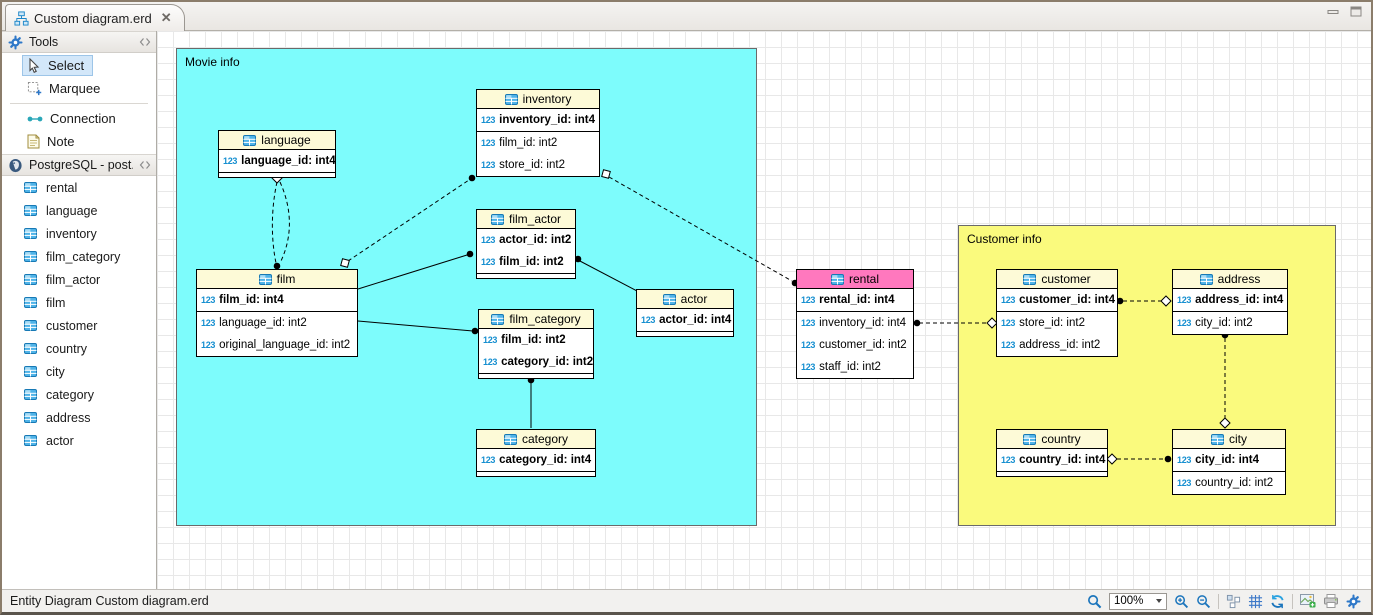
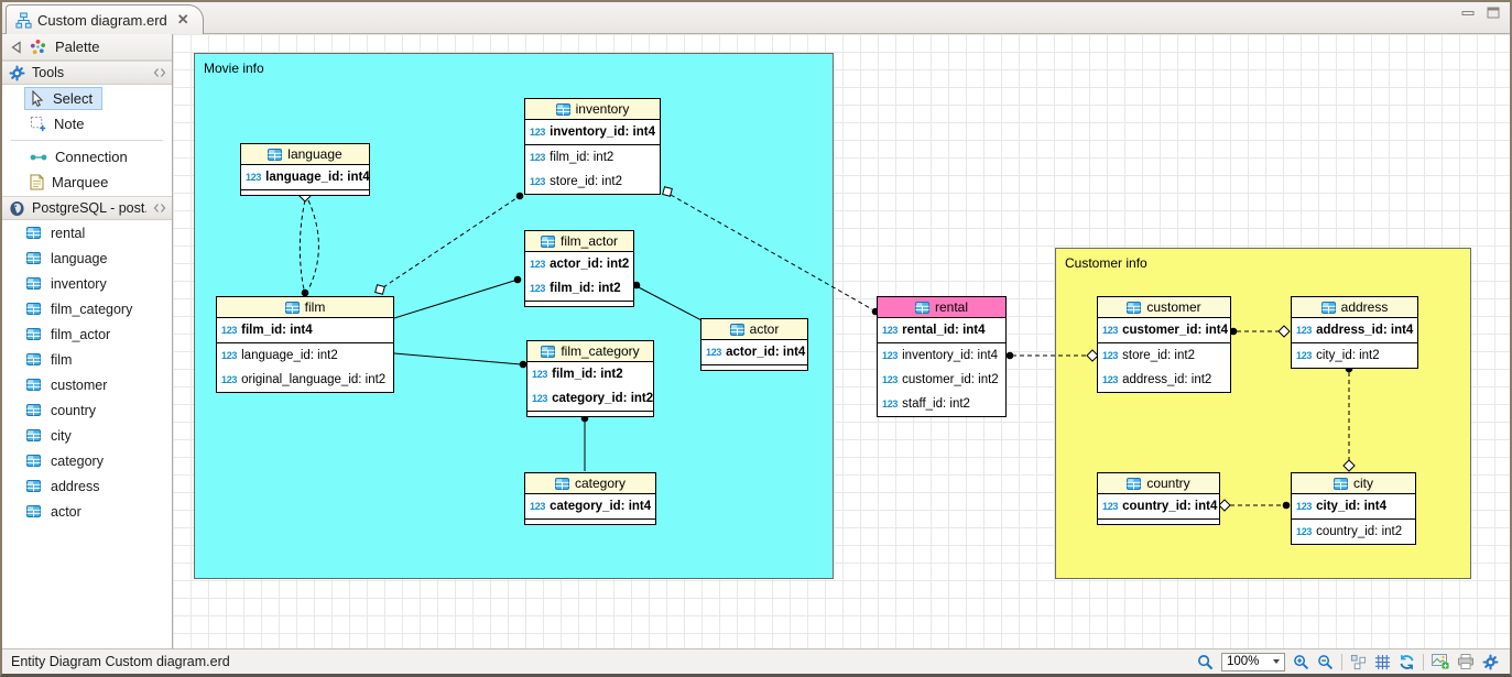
  Custom diagram.erd
  ✕
+ Palette
  Tools
  Select
- Marquee
+ Note
  Connection
- Note
+ Marquee
  PostgreSQL - post
  rental
  language
  inventory
  film_category
  film_actor
  film
  customer
  country
  city
  category
  address
  actor
  Movie info
  Customer info
  language
  123
  language_id: int4
  inventory
  123
  inventory_id: int4
  123
  film_id: int2
  123
  store_id: int2
  film_actor
  123
  actor_id: int2
  123
  film_id: int2
  film
  123
  film_id: int4
  123
  language_id: int2
  123
  original_language_id: int2
  film_category
  123
  film_id: int2
  123
  category_id: int2
  actor
  123
  actor_id: int4
  category
  123
  category_id: int4
  rental
  123
  rental_id: int4
  123
  inventory_id: int4
  123
  customer_id: int2
  123
  staff_id: int2
  customer
  123
  customer_id: int4
  123
  store_id: int2
  123
  address_id: int2
  address
  123
  address_id: int4
  123
  city_id: int2
  country
  123
  country_id: int4
  city
  123
  city_id: int4
  123
  country_id: int2
  Entity Diagram Custom diagram.erd
  100%
